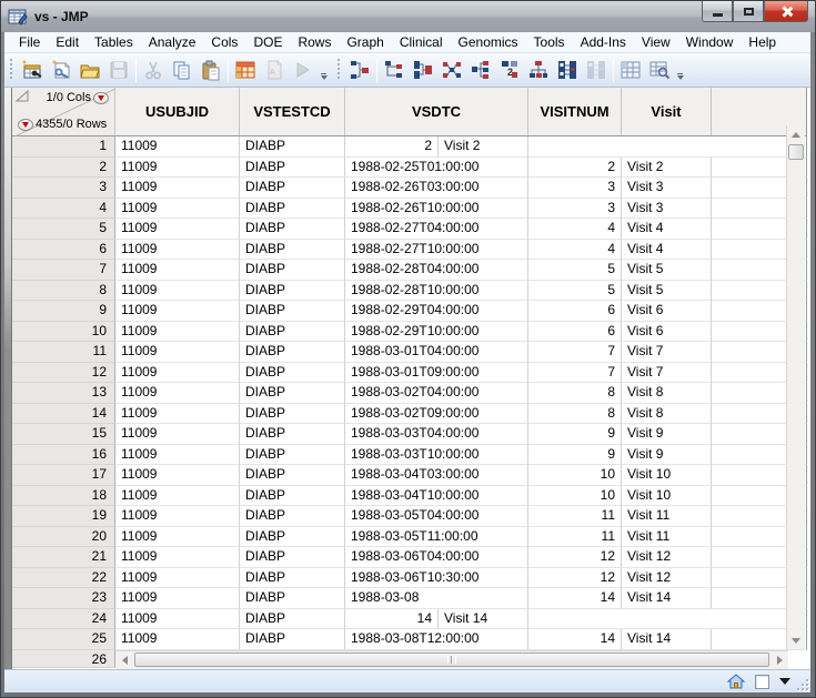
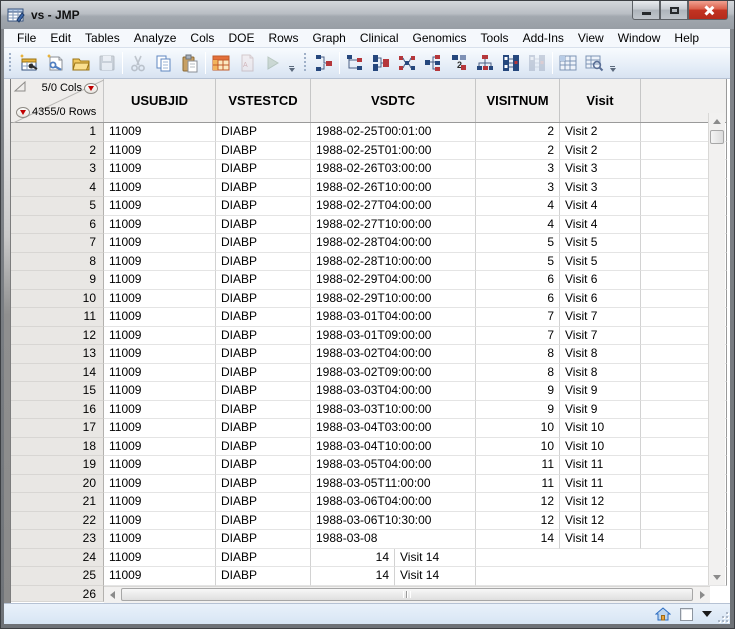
  vs - JMP
  File
  Edit
  Tables
  Analyze
  Cols
  DOE
  Rows
  Graph
  Clinical
  Genomics
  Tools
  Add-Ins
  View
  Window
  Help
  2
- 1/0 Cols
+ 5/0 Cols
  4355/0 Rows
  USUBJID
  VSTESTCD
  VSDTC
  VISITNUM
  Visit
  1
  11009
  DIABP
+ 1988-02-25T00:01:00
  2
  Visit 2
  2
  11009
  DIABP
  1988-02-25T01:00:00
  2
  Visit 2
  3
  11009
  DIABP
  1988-02-26T03:00:00
  3
  Visit 3
  4
  11009
  DIABP
  1988-02-26T10:00:00
  3
  Visit 3
  5
  11009
  DIABP
  1988-02-27T04:00:00
  4
  Visit 4
  6
  11009
  DIABP
  1988-02-27T10:00:00
  4
  Visit 4
  7
  11009
  DIABP
  1988-02-28T04:00:00
  5
  Visit 5
  8
  11009
  DIABP
  1988-02-28T10:00:00
  5
  Visit 5
  9
  11009
  DIABP
  1988-02-29T04:00:00
  6
  Visit 6
  10
  11009
  DIABP
  1988-02-29T10:00:00
  6
  Visit 6
  11
  11009
  DIABP
  1988-03-01T04:00:00
  7
  Visit 7
  12
  11009
  DIABP
  1988-03-01T09:00:00
  7
  Visit 7
  13
  11009
  DIABP
  1988-03-02T04:00:00
  8
  Visit 8
  14
  11009
  DIABP
  1988-03-02T09:00:00
  8
  Visit 8
  15
  11009
  DIABP
  1988-03-03T04:00:00
  9
  Visit 9
  16
  11009
  DIABP
  1988-03-03T10:00:00
  9
  Visit 9
  17
  11009
  DIABP
  1988-03-04T03:00:00
  10
  Visit 10
  18
  11009
  DIABP
  1988-03-04T10:00:00
  10
  Visit 10
  19
  11009
  DIABP
  1988-03-05T04:00:00
  11
  Visit 11
  20
  11009
  DIABP
  1988-03-05T11:00:00
  11
  Visit 11
  21
  11009
  DIABP
  1988-03-06T04:00:00
  12
  Visit 12
  22
  11009
  DIABP
  1988-03-06T10:30:00
  12
  Visit 12
  23
  11009
  DIABP
  1988-03-08
  14
  Visit 14
  24
  11009
  DIABP
  14
  Visit 14
  25
  11009
  DIABP
- 1988-03-08T12:00:00
  14
  Visit 14
  26
